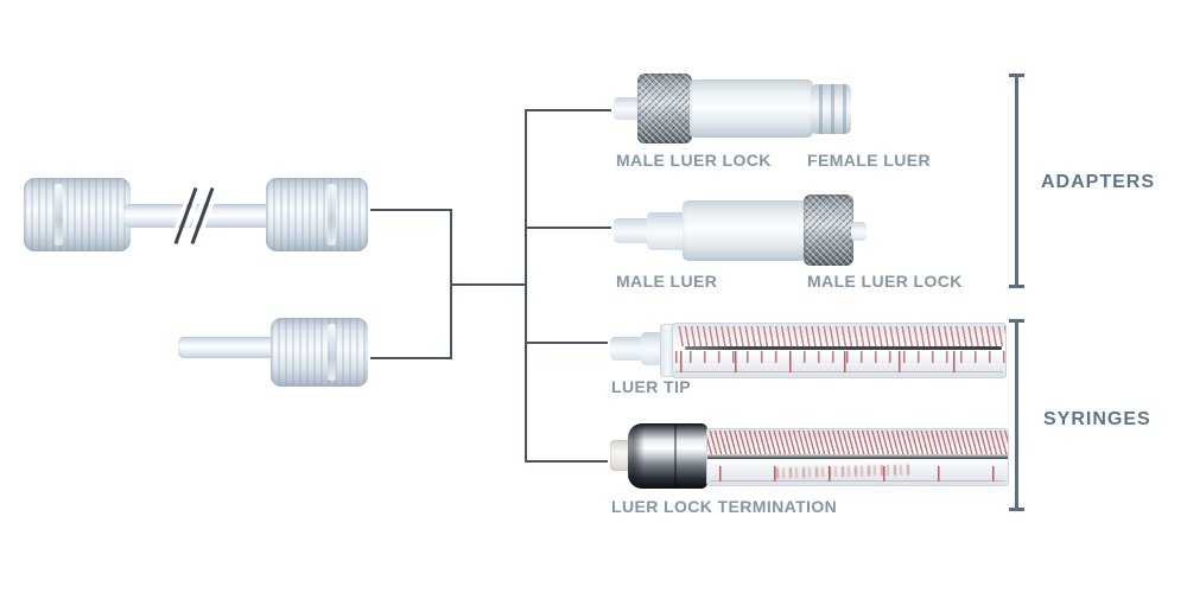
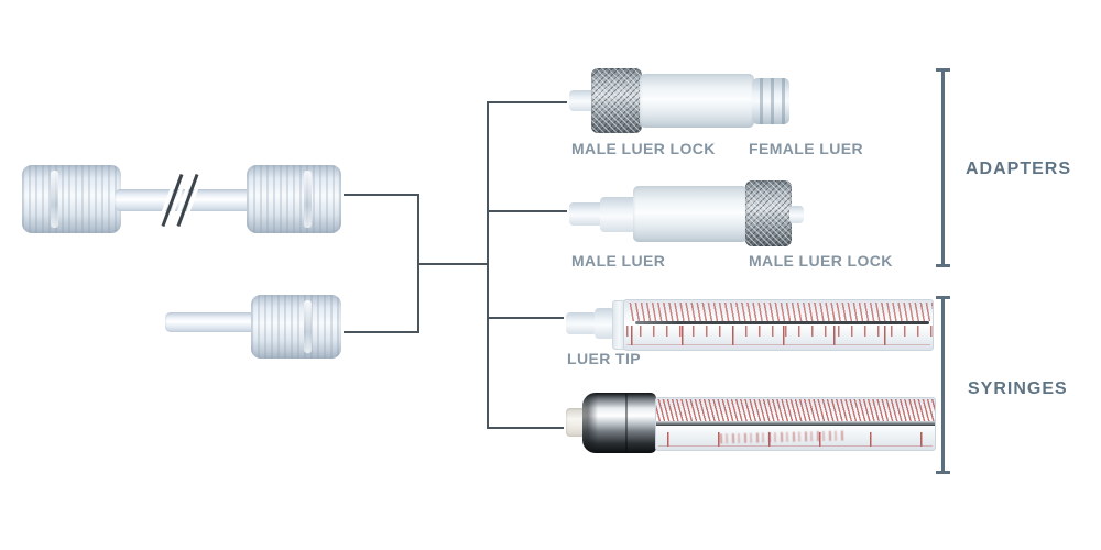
  MALE LUER LOCK
  FEMALE LUER
  MALE LUER
  MALE LUER LOCK
  LUER TIP
- LUER LOCK TERMINATION
  ADAPTERS
  SYRINGES
